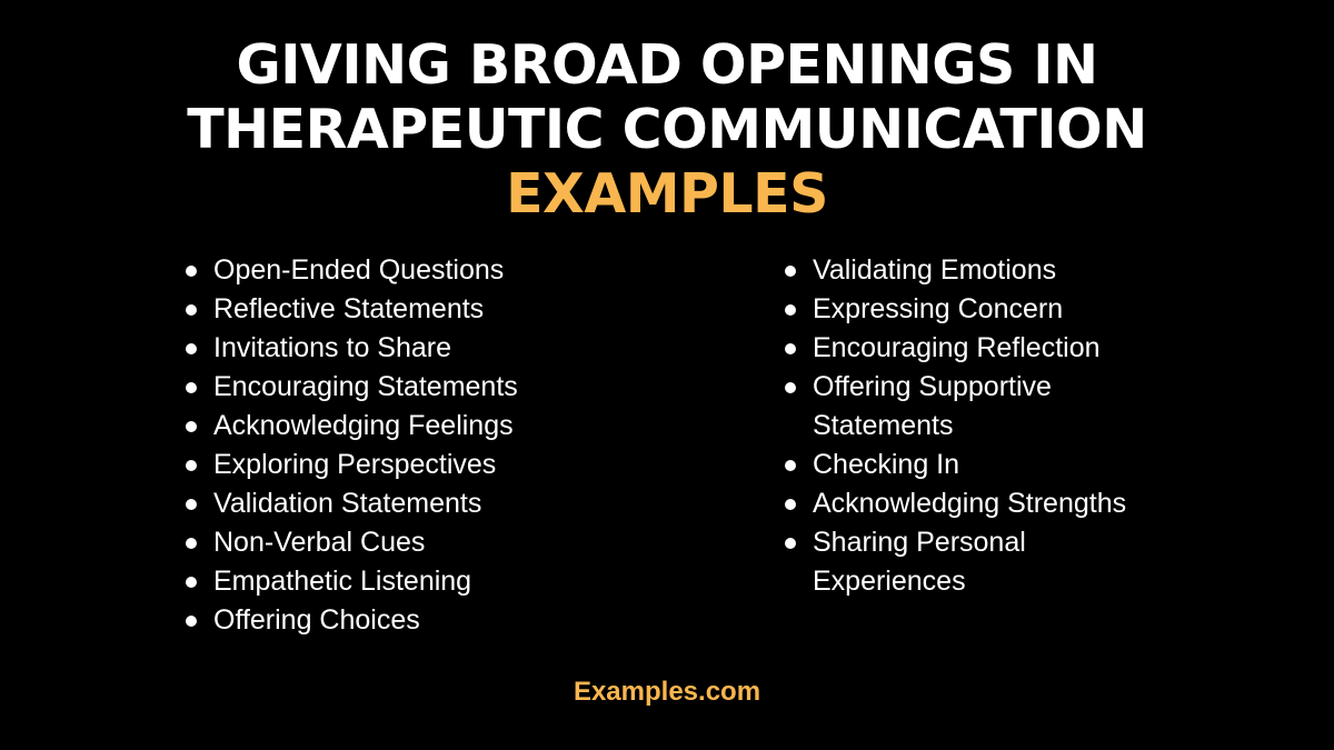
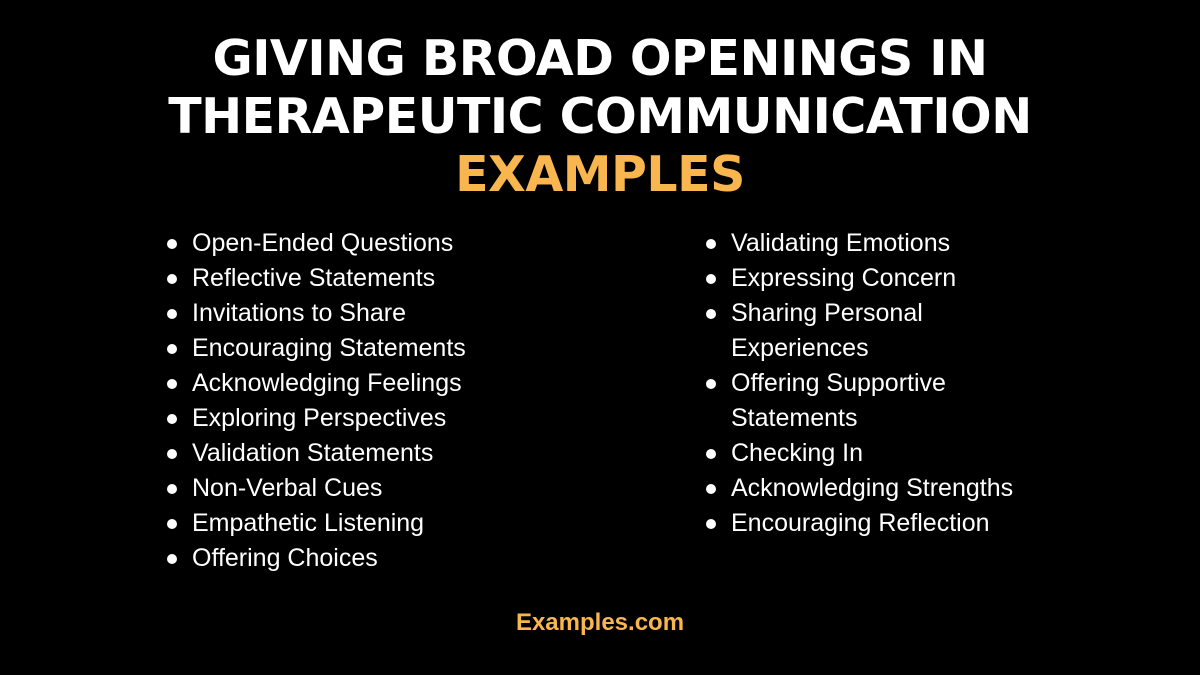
  GIVING BROAD OPENINGS IN
  THERAPEUTIC COMMUNICATION
  EXAMPLES
  Open-Ended Questions
  Reflective Statements
  Invitations to Share
  Encouraging Statements
  Acknowledging Feelings
  Exploring Perspectives
  Validation Statements
  Non-Verbal Cues
  Empathetic Listening
  Offering Choices
  Validating Emotions
  Expressing Concern
- Encouraging Reflection
+ Sharing Personal Experiences
  Offering Supportive Statements
  Checking In
  Acknowledging Strengths
- Sharing Personal Experiences
+ Encouraging Reflection
  Examples.com
